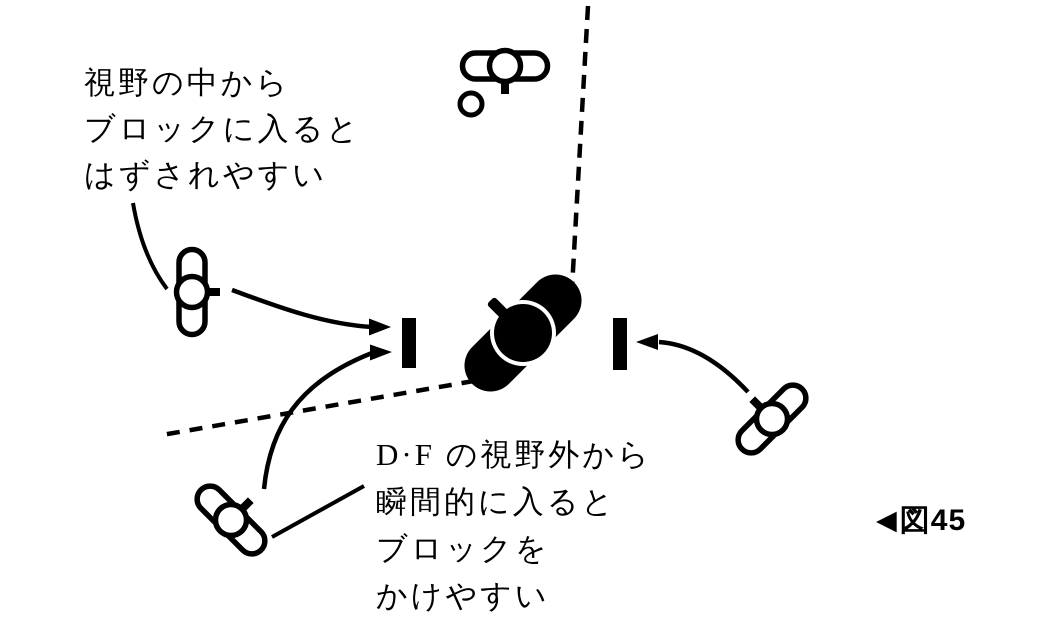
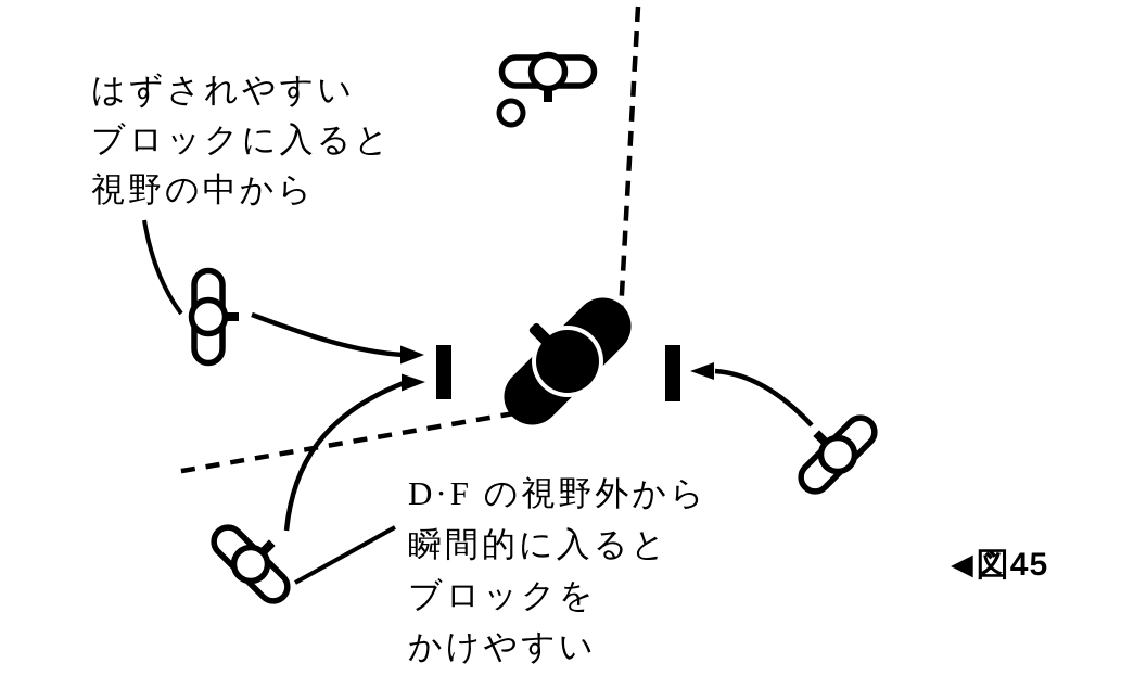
- 視野の中から
+ はずされやすい
  ブロックに入ると
- はずされやすい
+ 視野の中から
  D·F の視野外から
  瞬間的に入ると
  ブロックを
  かけやすい
  ◀
  図45
